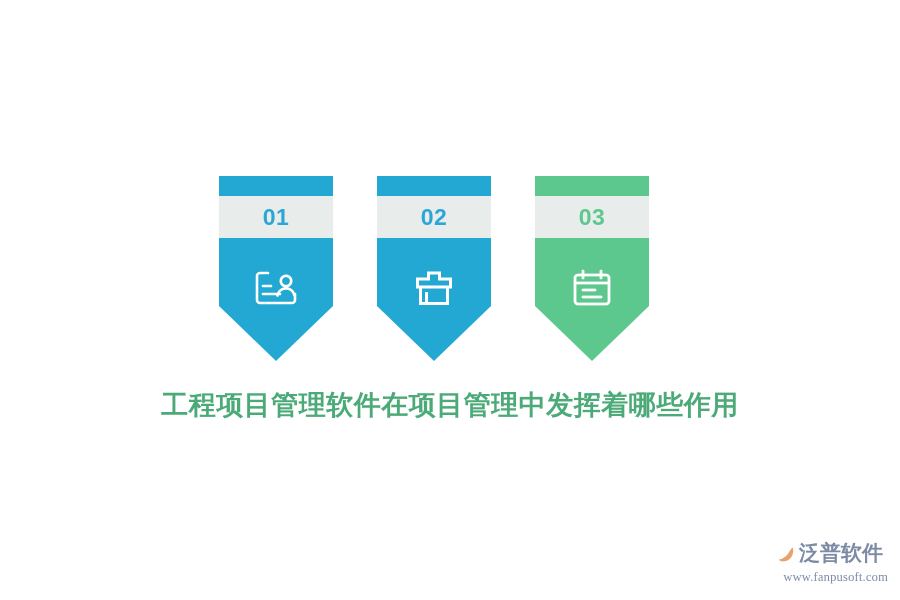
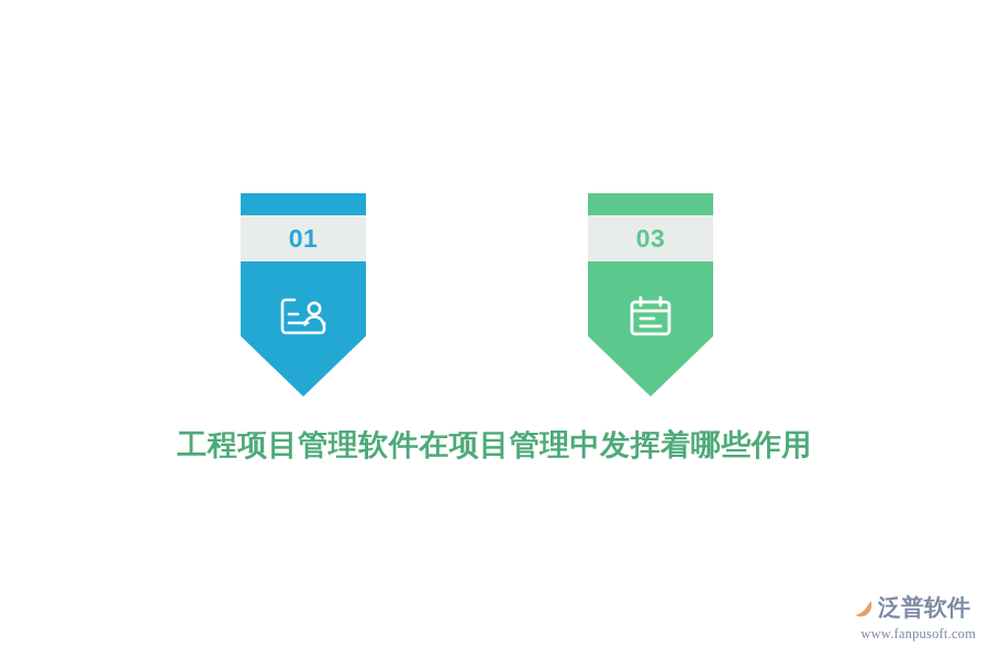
  01
- 02
  03
  工程项目管理软件在项目管理中发挥着哪些作用
  泛普软件
  www.fanpusoft.com
